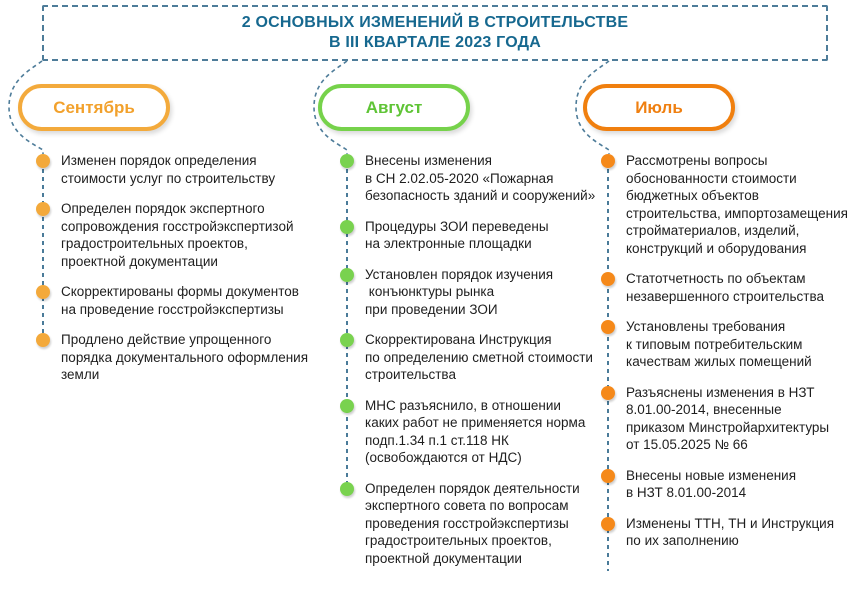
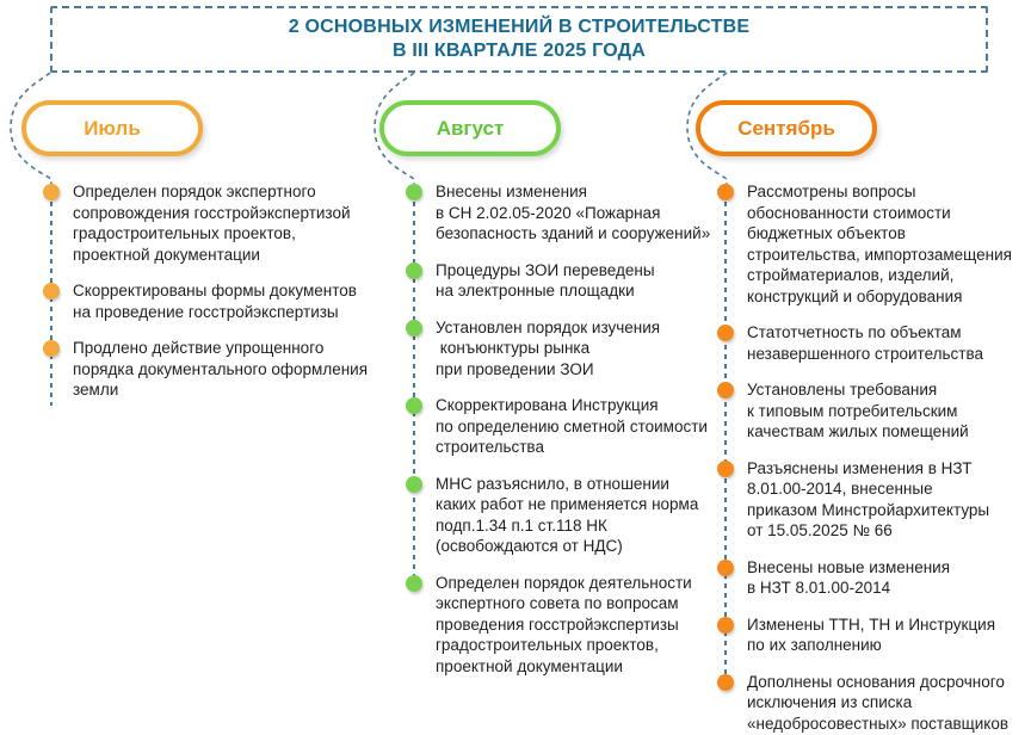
  2 ОСНОВНЫХ ИЗМЕНЕНИЙ В СТРОИТЕЛЬСТВЕ
- В III КВАРТАЛЕ 2023 ГОДА
+ В III КВАРТАЛЕ 2025 ГОДА
- Сентябрь
+ Июль
  Август
- Июль
+ Сентябрь
- Изменен порядок определения
- стоимости услуг по строительству
  Определен порядок экспертного
  сопровождения госстройэкспертизой
  градостроительных проектов,
  проектной документации
  Скорректированы формы документов
  на проведение госстройэкспертизы
  Продлено действие упрощенного
  порядка документального оформления
  земли
  Внесены изменения
  в СН 2.02.05-2020 «Пожарная
  безопасность зданий и сооружений»
  Процедуры ЗОИ переведены
  на электронные площадки
  Установлен порядок изучения
  конъюнктуры рынка
  при проведении ЗОИ
  Скорректирована Инструкция
  по определению сметной стоимости
  строительства
  МНС разъяснило, в отношении
  каких работ не применяется норма
  подп.1.34 п.1 ст.118 НК
  (освобождаются от НДС)
  Определен порядок деятельности
  экспертного совета по вопросам
  проведения госстройэкспертизы
  градостроительных проектов,
  проектной документации
  Рассмотрены вопросы
  обоснованности стоимости
  бюджетных объектов
  строительства, импортозамещения
  стройматериалов, изделий,
  конструкций и оборудования
  Статотчетность по объектам
  незавершенного строительства
  Установлены требования
  к типовым потребительским
  качествам жилых помещений
  Разъяснены изменения в НЗТ
  8.01.00-2014, внесенные
  приказом Минстройархитектуры
  от 15.05.2025 № 66
  Внесены новые изменения
  в НЗТ 8.01.00-2014
  Изменены ТТН, ТН и Инструкция
  по их заполнению
+ Дополнены основания досрочного
+ исключения из списка
+ «недобросовестных» поставщиков
